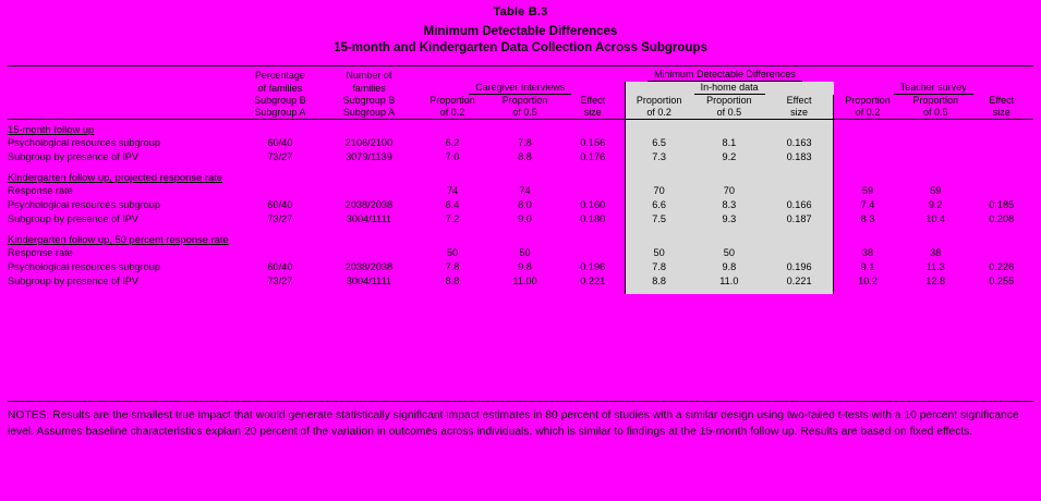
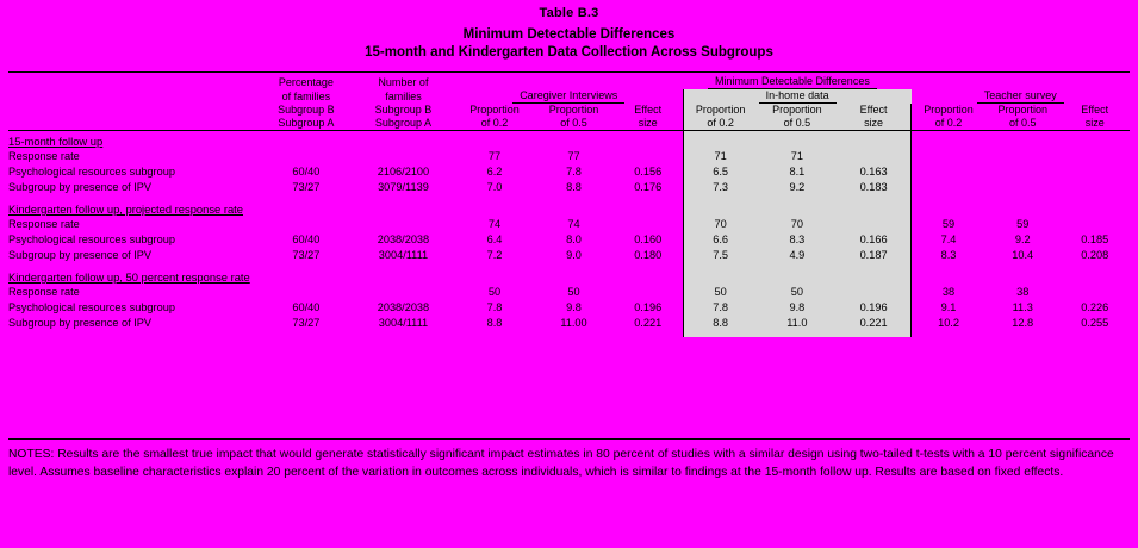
  Table B.3
  Minimum Detectable Differences
  15-month and Kindergarten Data Collection Across Subgroups
  	Percentage	Number of	Minimum Detectable Differences
  	of families	families	Caregiver Interviews	In-home data	Teacher survey
  	Subgroup B	Subgroup B	Proportion	Proportion	Effect	Proportion	Proportion	Effect	Proportion	Proportion	Effect
  	Subgroup A	Subgroup A	of 0.2	of 0.5	size	of 0.2	of 0.5	size	of 0.2	of 0.5	size
  15-month follow up
+ Response rate			77	77		71	71
  Psychological resources subgroup	60/40	2106/2100	6.2	7.8	0.156	6.5	8.1	0.163
  Subgroup by presence of IPV	73/27	3079/1139	7.0	8.8	0.176	7.3	9.2	0.183
  Kindergarten follow up, projected response rate
  Response rate			74	74		70	70		59	59
  Psychological resources subgroup	60/40	2038/2038	6.4	8.0	0.160	6.6	8.3	0.166	7.4	9.2	0.185
- Subgroup by presence of IPV	73/27	3004/1111	7.2	9.0	0.180	7.5	9.3	0.187	8.3	10.4	0.208
+ Subgroup by presence of IPV	73/27	3004/1111	7.2	9.0	0.180	7.5	4.9	0.187	8.3	10.4	0.208
  Kindergarten follow up, 50 percent response rate
  Response rate			50	50		50	50		38	38
  Psychological resources subgroup	60/40	2038/2038	7.8	9.8	0.196	7.8	9.8	0.196	9.1	11.3	0.226
  Subgroup by presence of IPV	73/27	3004/1111	8.8	11.00	0.221	8.8	11.0	0.221	10.2	12.8	0.255
  NOTES: Results are the smallest true impact that would generate statistically significant impact estimates in 80 percent of studies with a similar design using two-tailed t-tests with a 10 percent significance level. Assumes baseline characteristics explain 20 percent of the variation in outcomes across individuals, which is similar to findings at the 15-month follow up. Results are based on fixed effects.
